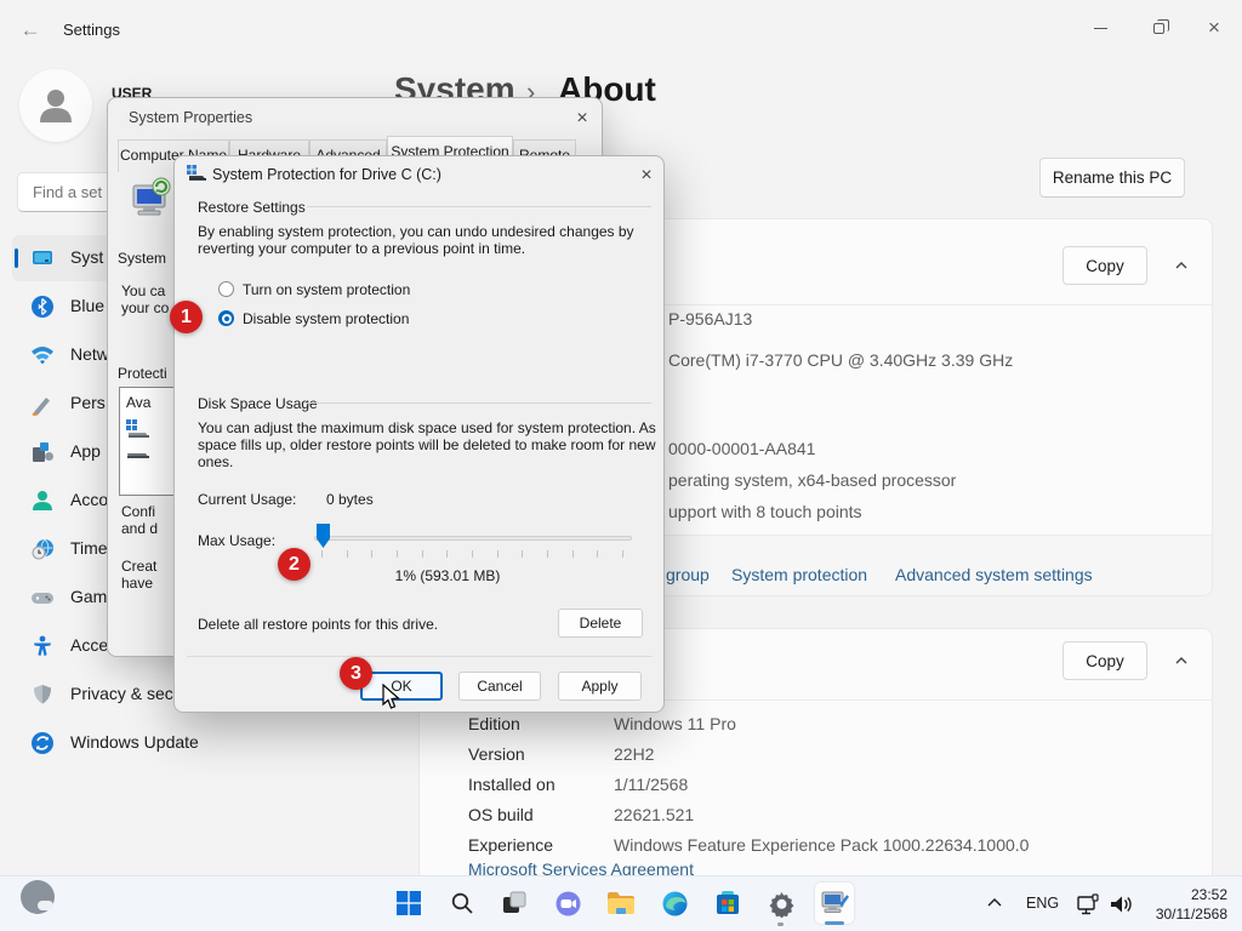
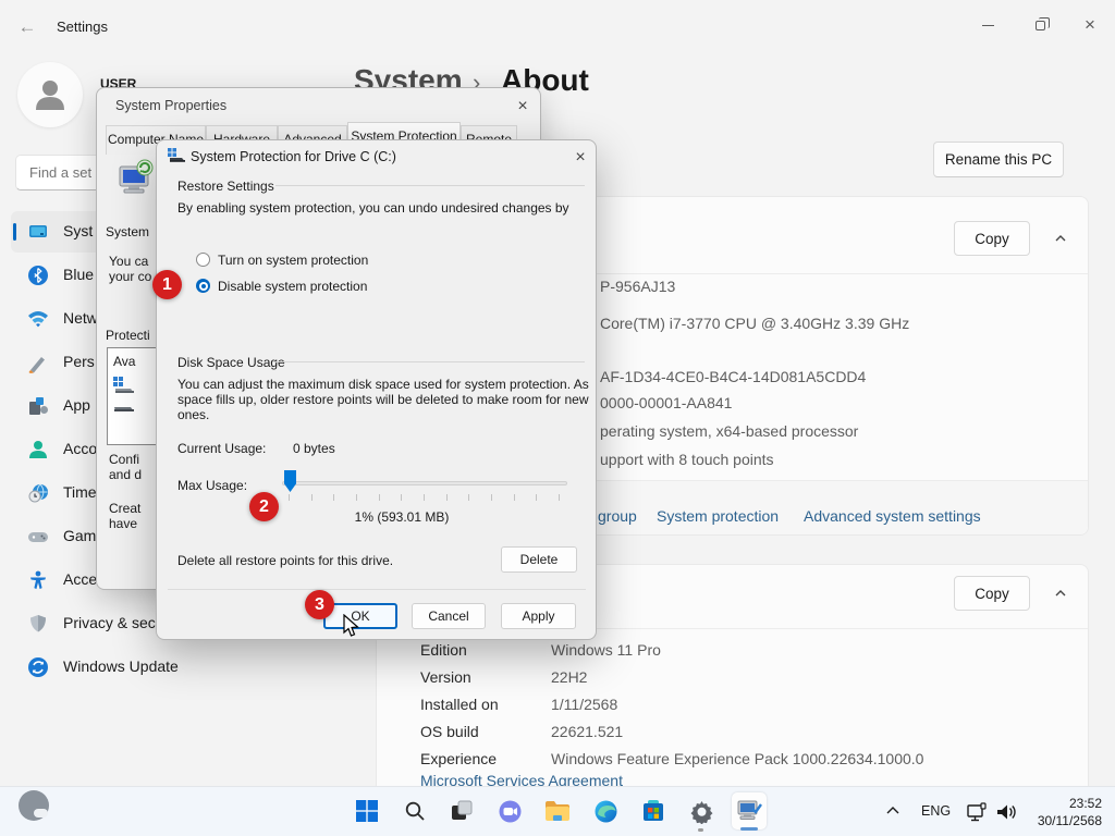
  ←
  Settings
  ×
  USER
  System
  ›
  About
  Rename this PC
  Find a set
  Syst
  Blue
  Netw
  Pers
  App
  Acco
  Time
  Gam
  Acce
  Privacy & sec
  Windows Update
  Copy
  P-956AJ13
  Core(TM) i7-3770 CPU @ 3.40GHz 3.39 GHz
+ AF-1D34-4CE0-B4C4-14D081A5CDD4
  0000-00001-AA841
  perating system, x64-based processor
  upport with 8 touch points
  group
  System protection
  Advanced system settings
  Copy
  Edition
  Windows 11 Pro
  Version
  22H2
  Installed on
  1/11/2568
  OS build
  22621.521
  Experience
  Windows Feature Experience Pack 1000.22634.1000.0
  Microsoft Services Agreement
  System Properties
  ×
  System Protection
  System
  You ca
  your co
  Protecti
  Ava
  Confi
  and d
  Creat
  have
  System Protection for Drive C (C:)
  ×
  Restore Settings
  By enabling system protection, you can undo undesired changes by
- reverting your computer to a previous point in time.
  Turn on system protection
  Disable system protection
  Disk Space Usage
  You can adjust the maximum disk space used for system protection. As
  space fills up, older restore points will be deleted to make room for new
  ones.
  Current Usage:
  0 bytes
  Max Usage:
  1% (593.01 MB)
  Delete all restore points for this drive.
  Delete
  OK
  Cancel
  Apply
  1
  2
  3
  ENG
  23:52
  30/11/2568
